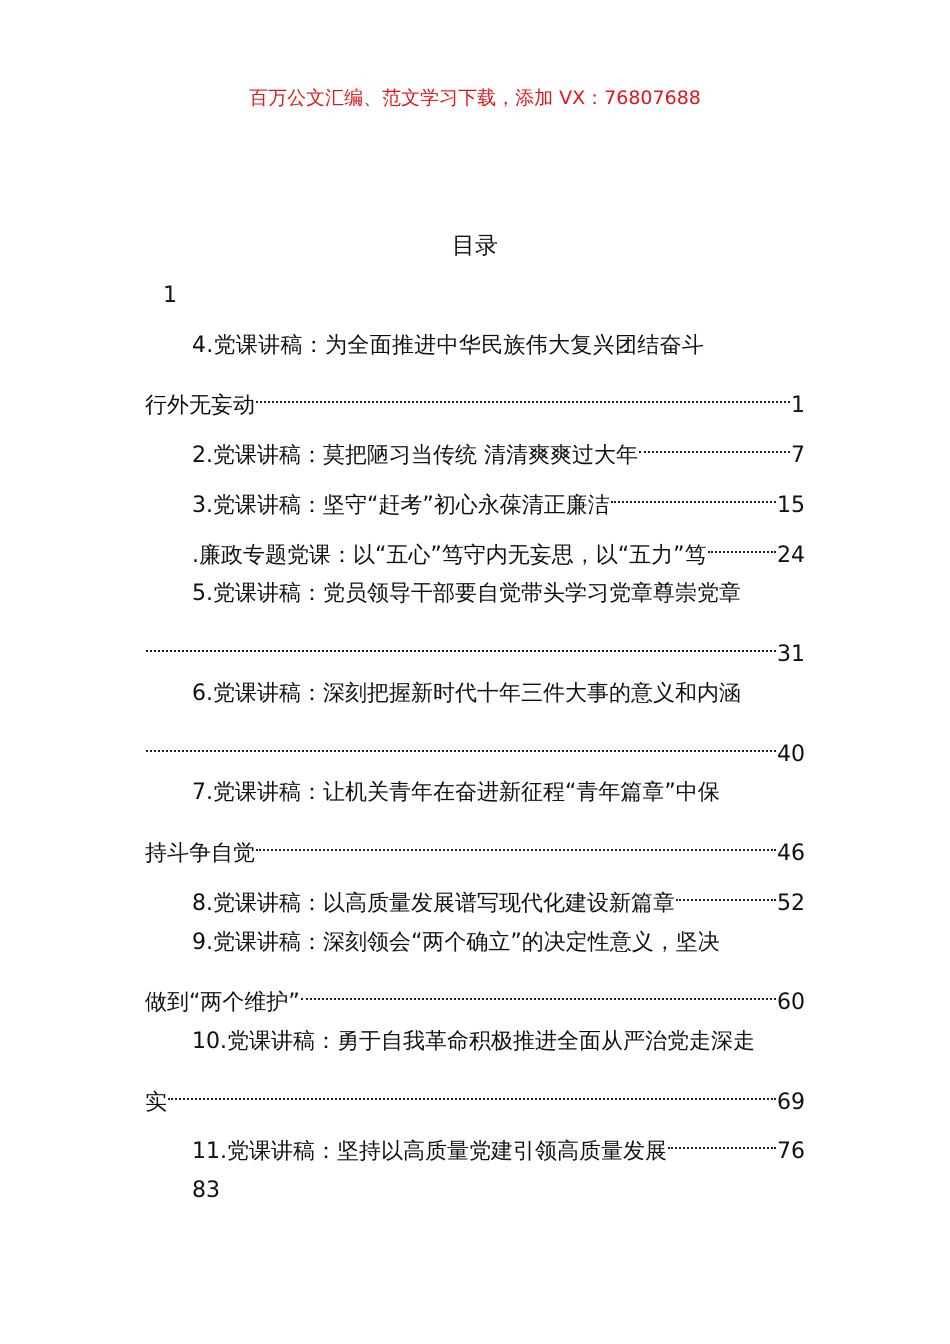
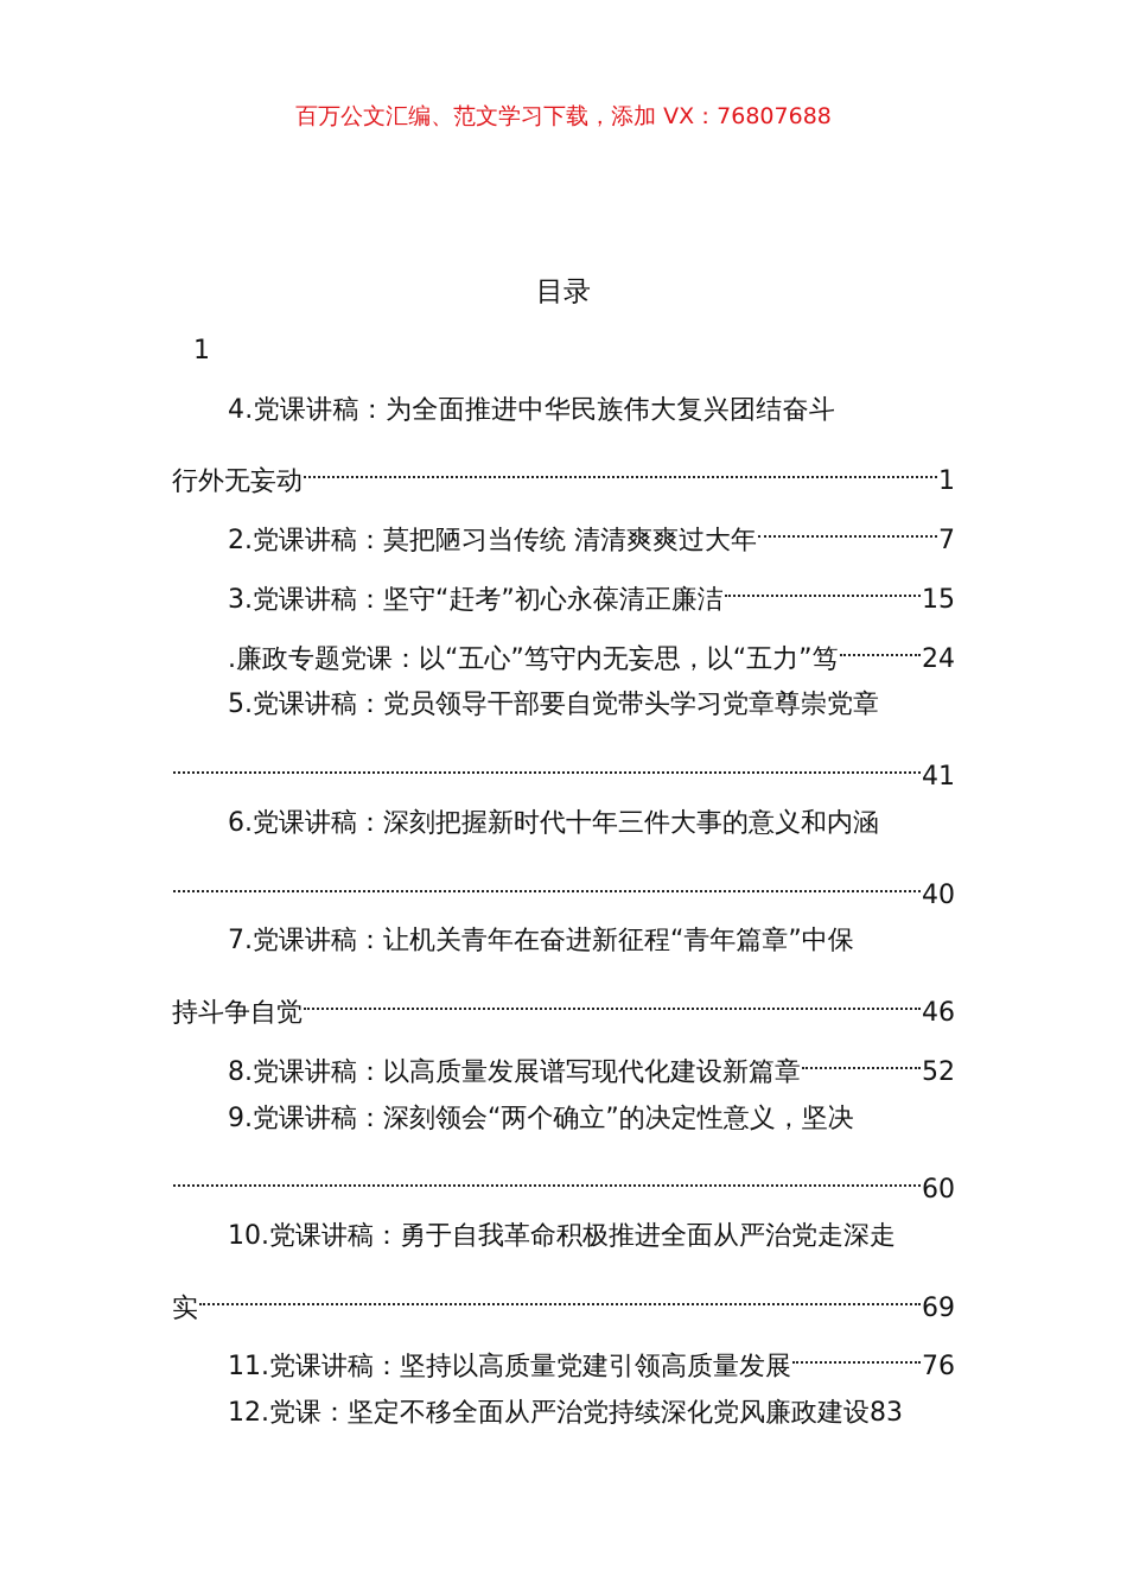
  百万公文汇编、范文学习下载，添加 VX：76807688
  目录
  1
  4.党课讲稿：为全面推进中华民族伟大复兴团结奋斗
  行外无妄动
  1
  2.党课讲稿：莫把陋习当传统 清清爽爽过大年
  7
  3.党课讲稿：坚守“赶考”初心永葆清正廉洁
  15
  .廉政专题党课：以“五心”笃守内无妄思，以“五力”笃
  24
  5.党课讲稿：党员领导干部要自觉带头学习党章尊崇党章
- 31
+ 41
  6.党课讲稿：深刻把握新时代十年三件大事的意义和内涵
  40
  7.党课讲稿：让机关青年在奋进新征程“青年篇章”中保
  持斗争自觉
  46
  8.党课讲稿：以高质量发展谱写现代化建设新篇章
  52
  9.党课讲稿：深刻领会“两个确立”的决定性意义，坚决
- 做到“两个维护”
  60
  10.党课讲稿：勇于自我革命积极推进全面从严治党走深走
  实
  69
  11.党课讲稿：坚持以高质量党建引领高质量发展
  76
+ 12.党课：坚定不移全面从严治党持续深化党风廉政建设
  83
